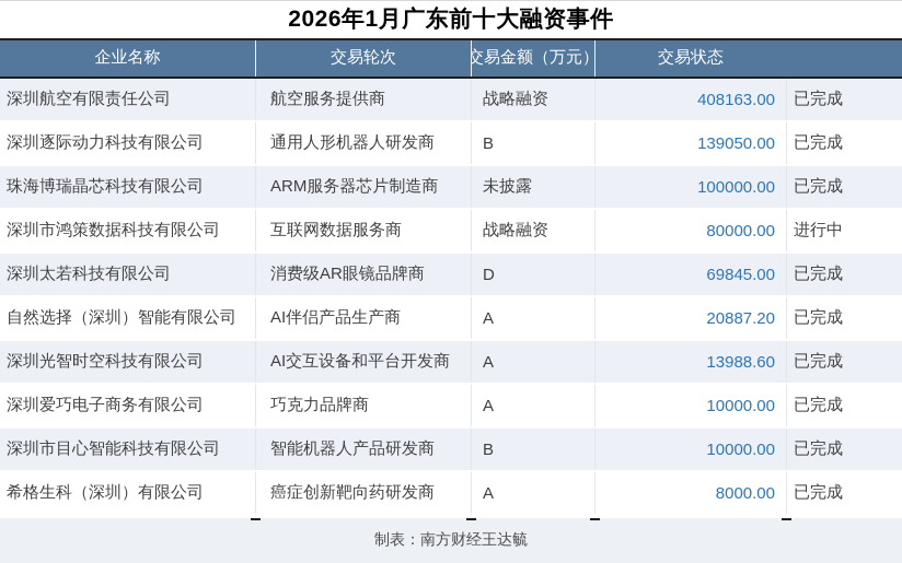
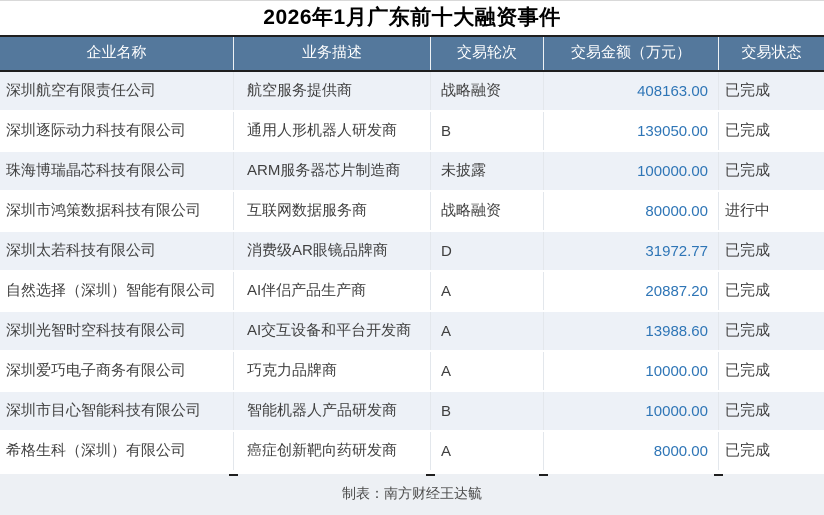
  2026年1月广东前十大融资事件
  企业名称
+ 业务描述
  交易轮次
  交易金额（万元）
  交易状态
  深圳航空有限责任公司
  航空服务提供商
  战略融资
  408163.00
  已完成
  深圳逐际动力科技有限公司
  通用人形机器人研发商
  B
  139050.00
  已完成
  珠海博瑞晶芯科技有限公司
  ARM服务器芯片制造商
  未披露
  100000.00
  已完成
  深圳市鸿策数据科技有限公司
  互联网数据服务商
  战略融资
  80000.00
  进行中
  深圳太若科技有限公司
  消费级AR眼镜品牌商
  D
- 69845.00
+ 31972.77
  已完成
  自然选择（深圳）智能有限公司
  AI伴侣产品生产商
  A
  20887.20
  已完成
  深圳光智时空科技有限公司
  AI交互设备和平台开发商
  A
  13988.60
  已完成
  深圳爱巧电子商务有限公司
  巧克力品牌商
  A
  10000.00
  已完成
  深圳市目心智能科技有限公司
  智能机器人产品研发商
  B
  10000.00
  已完成
  希格生科（深圳）有限公司
  癌症创新靶向药研发商
  A
  8000.00
  已完成
  制表：南方财经王达毓
